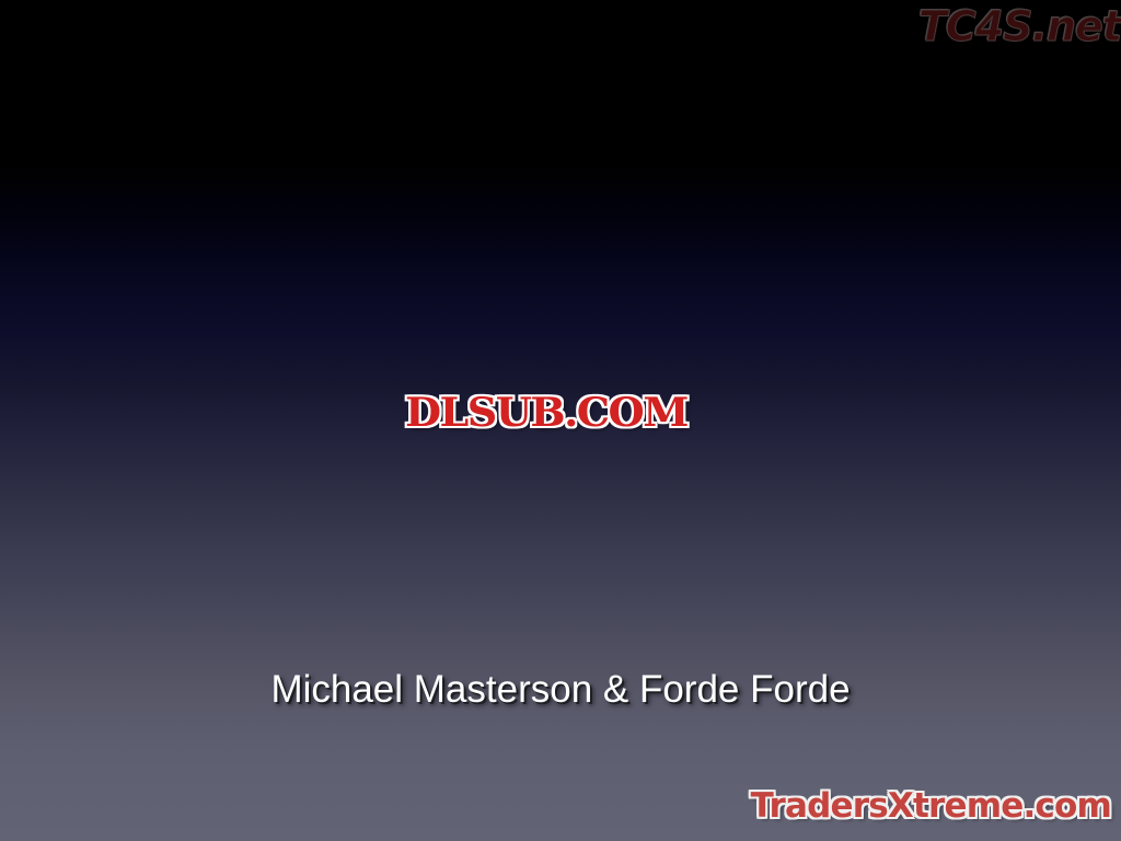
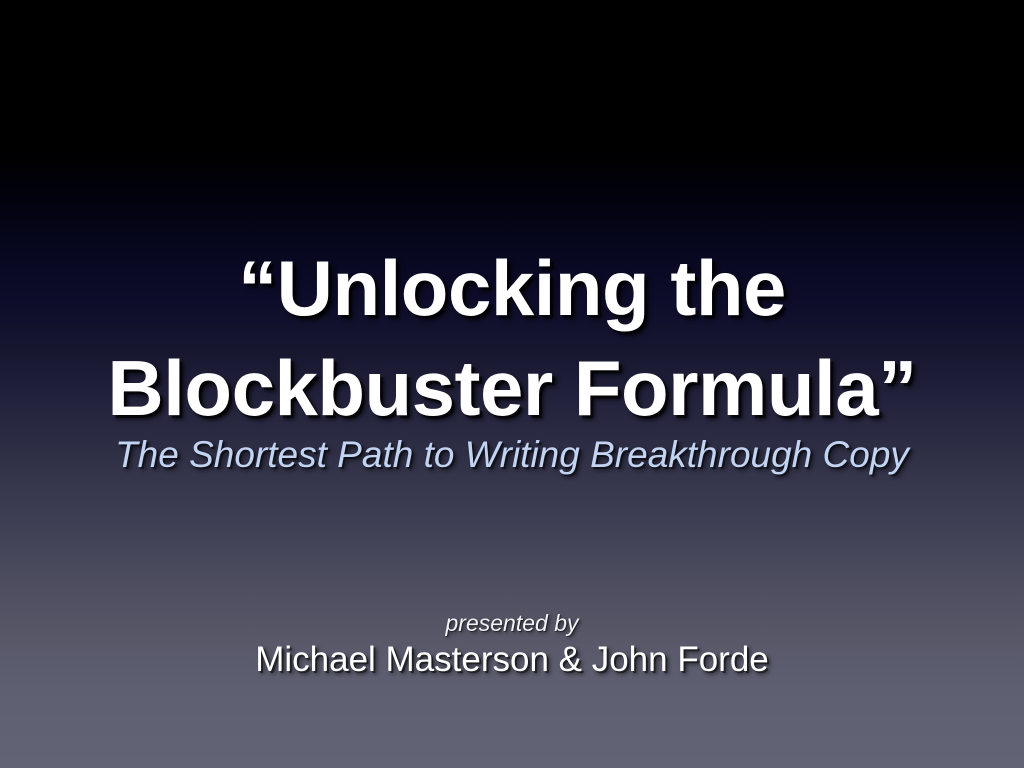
+ “Unlocking the
+ Blockbuster Formula”
+ The Shortest Path to Writing Breakthrough Copy
+ presented by
- Michael Masterson & Forde Forde
+ Michael Masterson & John Forde
- TC4S.net
- DLSUB.COM
- TradersXtreme.com
